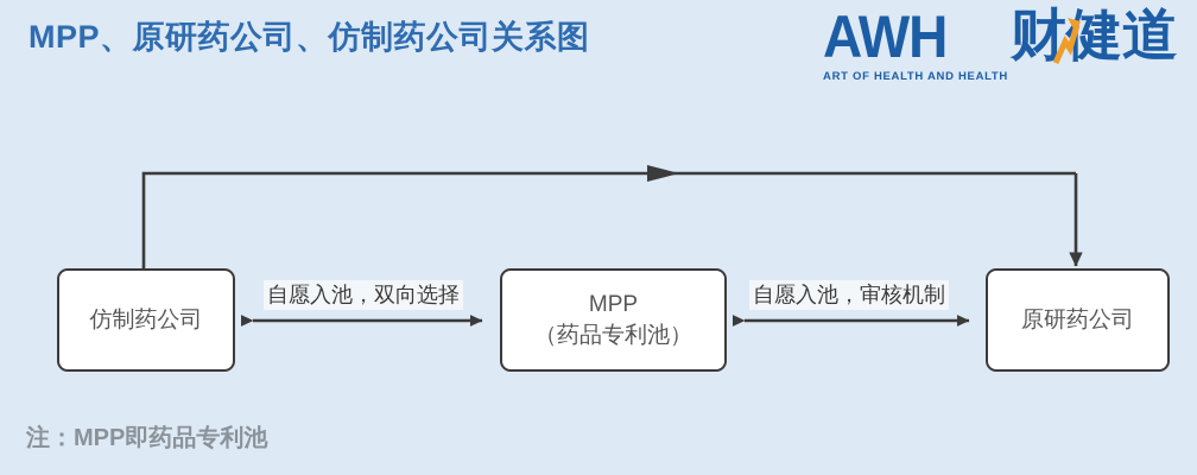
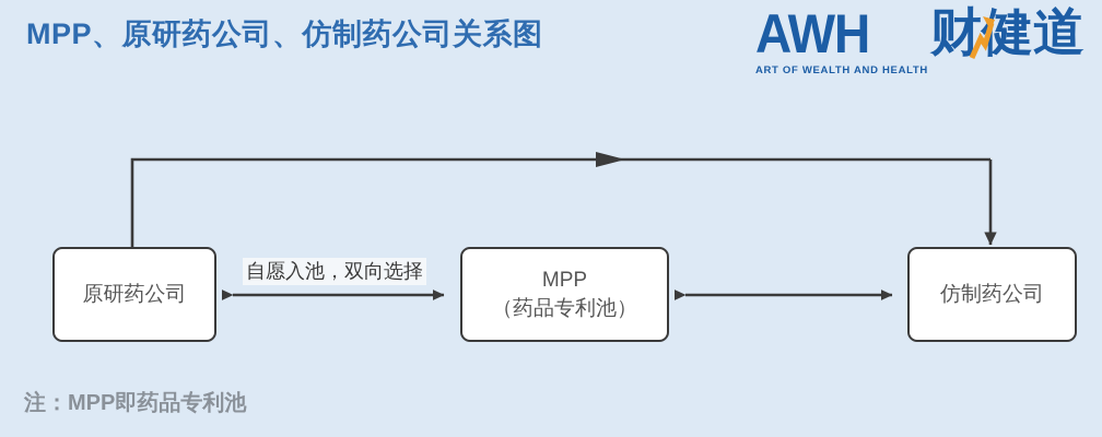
  MPP、原研药公司、仿制药公司关系图
  AWH
- ART OF HEALTH AND HEALTH
+ ART OF WEALTH AND HEALTH
  财健道
- 仿制药公司
+ 原研药公司
  MPP
  （药品专利池）
- 原研药公司
+ 仿制药公司
  自愿入池，双向选择
- 自愿入池，审核机制
  注：MPP即药品专利池
